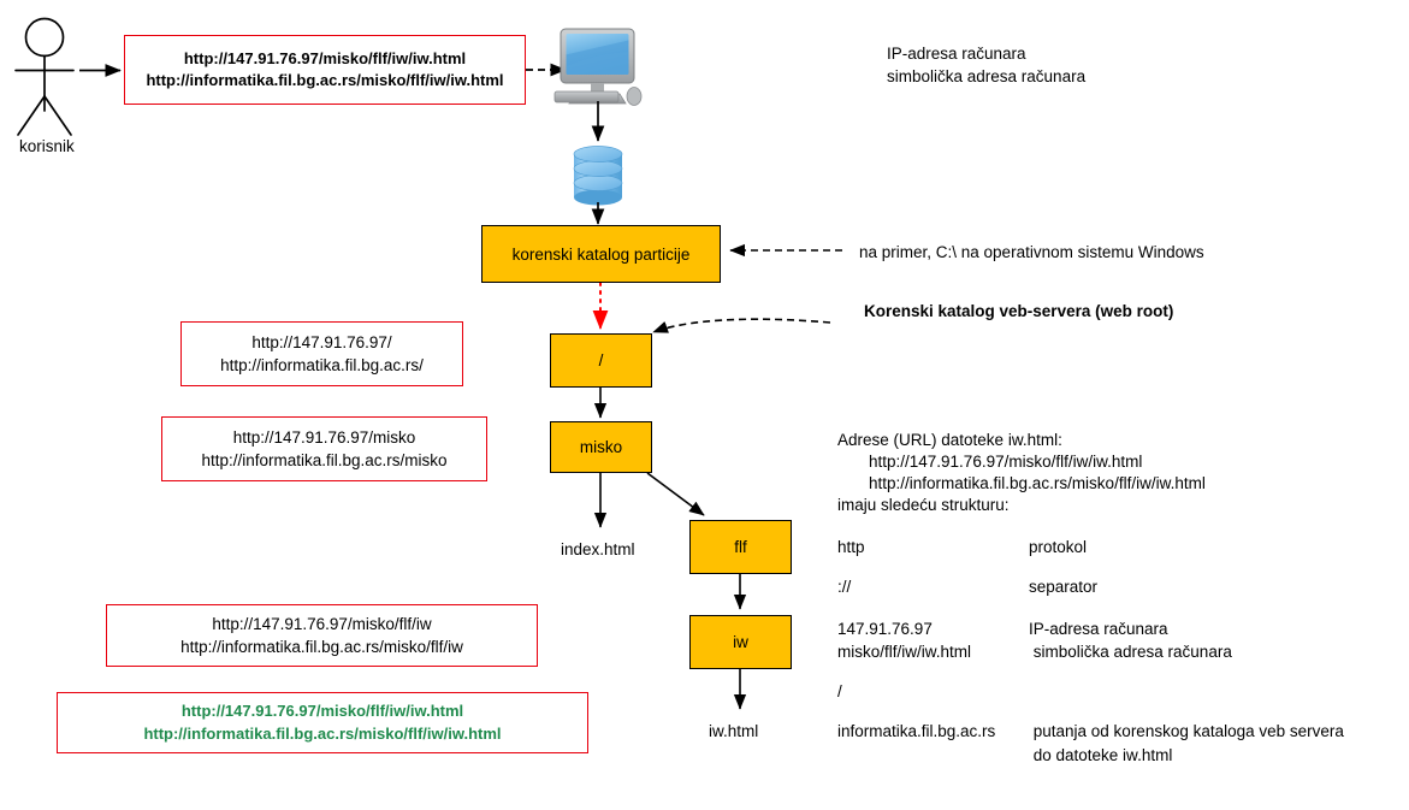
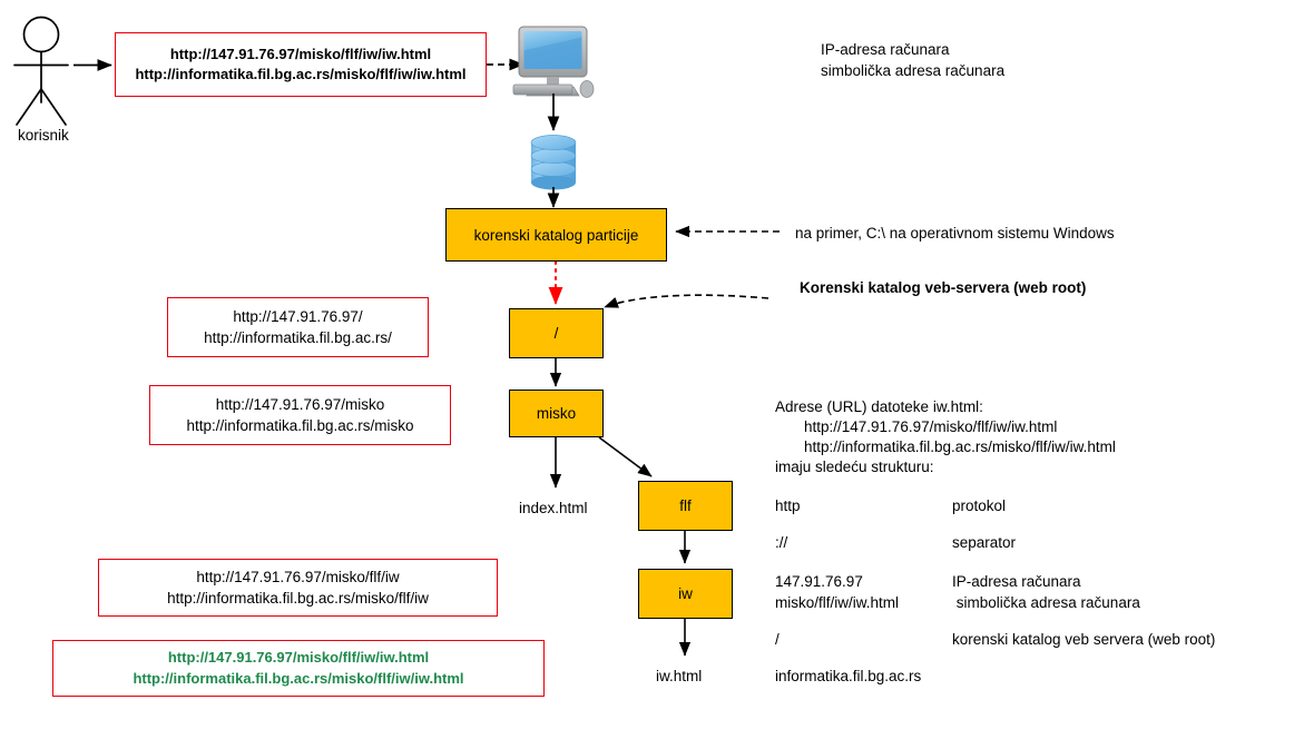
  korisnik
  http://147.91.76.97/misko/flf/iw/iw.html
  http://informatika.fil.bg.ac.rs/misko/flf/iw/iw.html
  IP-adresa računara
  simbolička adresa računara
  korenski katalog particije
  /
  misko
  flf
  iw
  index.html
  iw.html
  na primer, C:\ na operativnom sistemu Windows
  Korenski katalog veb-servera (web root)
  http://147.91.76.97/
  http://informatika.fil.bg.ac.rs/
  http://147.91.76.97/misko
  http://informatika.fil.bg.ac.rs/misko
  http://147.91.76.97/misko/flf/iw
  http://informatika.fil.bg.ac.rs/misko/flf/iw
  http://147.91.76.97/misko/flf/iw/iw.html
  http://informatika.fil.bg.ac.rs/misko/flf/iw/iw.html
  Adrese (URL) datoteke iw.html:
  http://147.91.76.97/misko/flf/iw/iw.html
  http://informatika.fil.bg.ac.rs/misko/flf/iw/iw.html
  imaju sledeću strukturu:
  http
  protokol
  ://
  separator
  147.91.76.97
  IP-adresa računara
  misko/flf/iw/iw.html
  simbolička adresa računara
  /
+ korenski katalog veb servera (web root)
  informatika.fil.bg.ac.rs
- putanja od korenskog kataloga veb servera
- do datoteke iw.html
